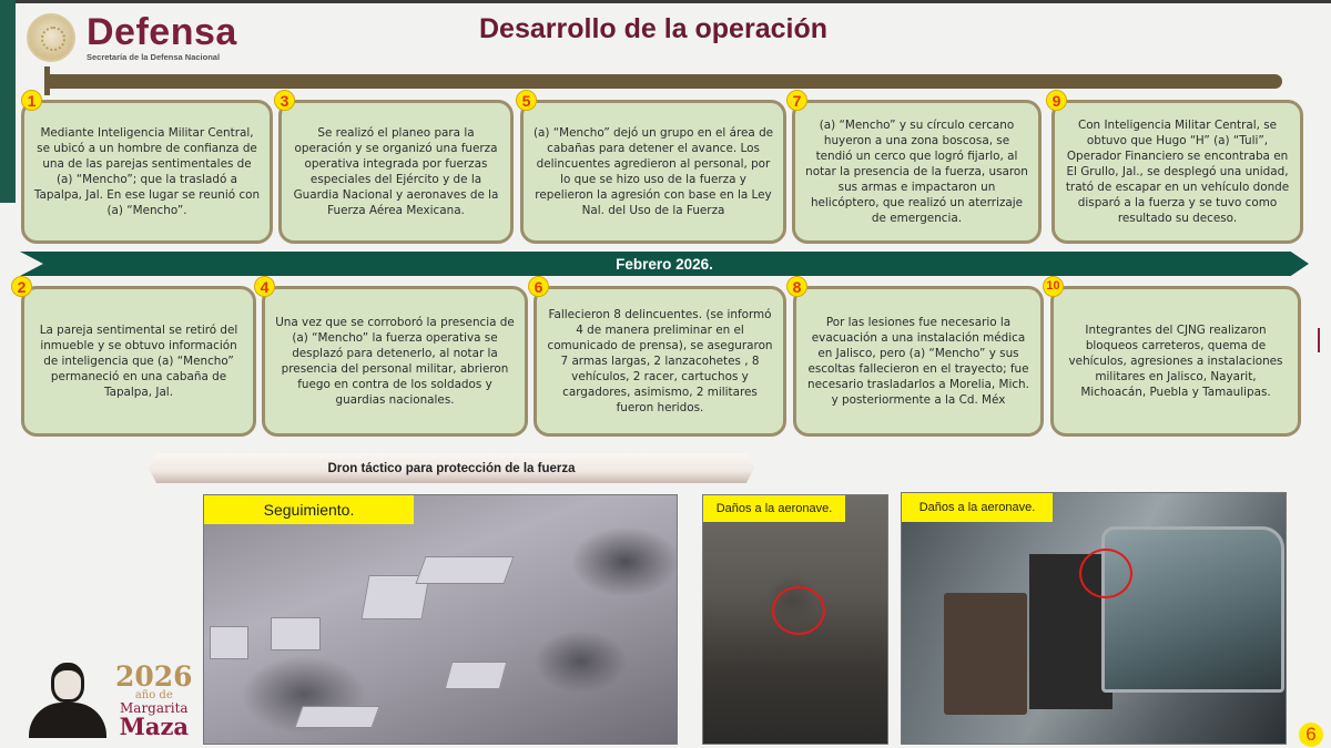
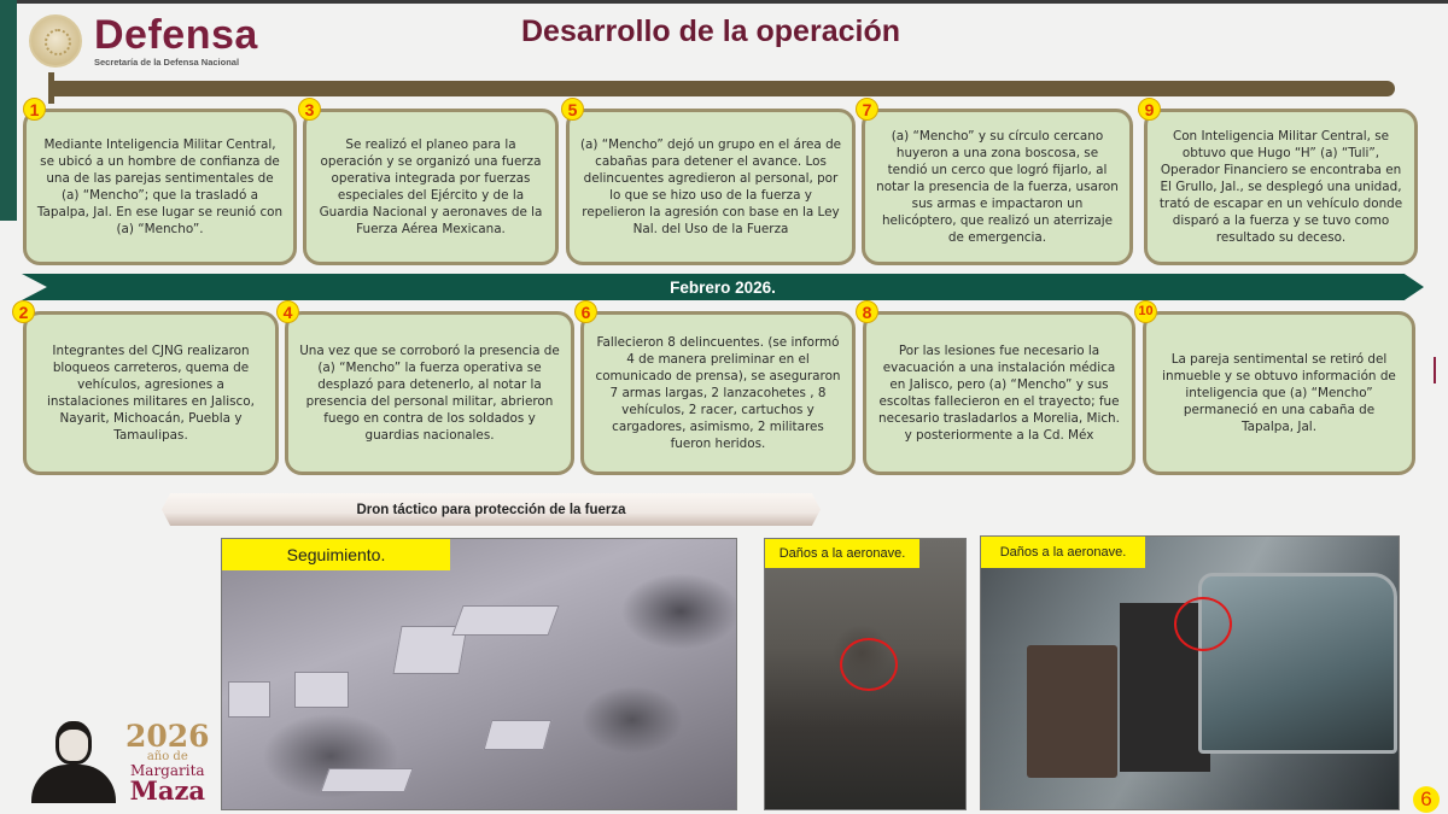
  Defensa
  Secretaría de la Defensa Nacional
  Desarrollo de la operación
  Mediante Inteligencia Militar Central, se ubicó a un hombre de confianza de una de las parejas sentimentales de (a) “Mencho”; que la trasladó a Tapalpa, Jal. En ese lugar se reunió con (a) “Mencho”.
  1
  Se realizó el planeo para la operación y se organizó una fuerza operativa integrada por fuerzas especiales del Ejército y de la Guardia Nacional y aeronaves de la Fuerza Aérea Mexicana.
  3
  (a) “Mencho” dejó un grupo en el área de cabañas para detener el avance. Los delincuentes agredieron al personal, por lo que se hizo uso de la fuerza y repelieron la agresión con base en la Ley Nal. del Uso de la Fuerza
  5
  (a) “Mencho” y su círculo cercano huyeron a una zona boscosa, se tendió un cerco que logró fijarlo, al notar la presencia de la fuerza, usaron sus armas e impactaron un helicóptero, que realizó un aterrizaje de emergencia.
  7
  Con Inteligencia Militar Central, se obtuvo que Hugo “H” (a) “Tuli”, Operador Financiero se encontraba en El Grullo, Jal., se desplegó una unidad, trató de escapar en un vehículo donde disparó a la fuerza y se tuvo como resultado su deceso.
  9
  Febrero 2026.
- La pareja sentimental se retiró del inmueble y se obtuvo información de inteligencia que (a) “Mencho” permaneció en una cabaña de Tapalpa, Jal.
+ Integrantes del CJNG realizaron bloqueos carreteros, quema de vehículos, agresiones a instalaciones militares en Jalisco, Nayarit, Michoacán, Puebla y Tamaulipas.
  2
  Una vez que se corroboró la presencia de (a) “Mencho” la fuerza operativa se desplazó para detenerlo, al notar la presencia del personal militar, abrieron fuego en contra de los soldados y guardias nacionales.
  4
  Fallecieron 8 delincuentes. (se informó 4 de manera preliminar en el comunicado de prensa), se aseguraron 7 armas largas, 2 lanzacohetes , 8 vehículos, 2 racer, cartuchos y cargadores, asimismo, 2 militares fueron heridos.
  6
  Por las lesiones fue necesario la evacuación a una instalación médica en Jalisco, pero (a) “Mencho” y sus escoltas fallecieron en el trayecto; fue necesario trasladarlos a Morelia, Mich. y posteriormente a la Cd. Méx
  8
- Integrantes del CJNG realizaron bloqueos carreteros, quema de vehículos, agresiones a instalaciones militares en Jalisco, Nayarit, Michoacán, Puebla y Tamaulipas.
+ La pareja sentimental se retiró del inmueble y se obtuvo información de inteligencia que (a) “Mencho” permaneció en una cabaña de Tapalpa, Jal.
  10
  Dron táctico para protección de la fuerza
  Seguimiento.
  Daños a la aeronave.
  Daños a la aeronave.
  2026
  año de
  Margarita
  Maza
  6
